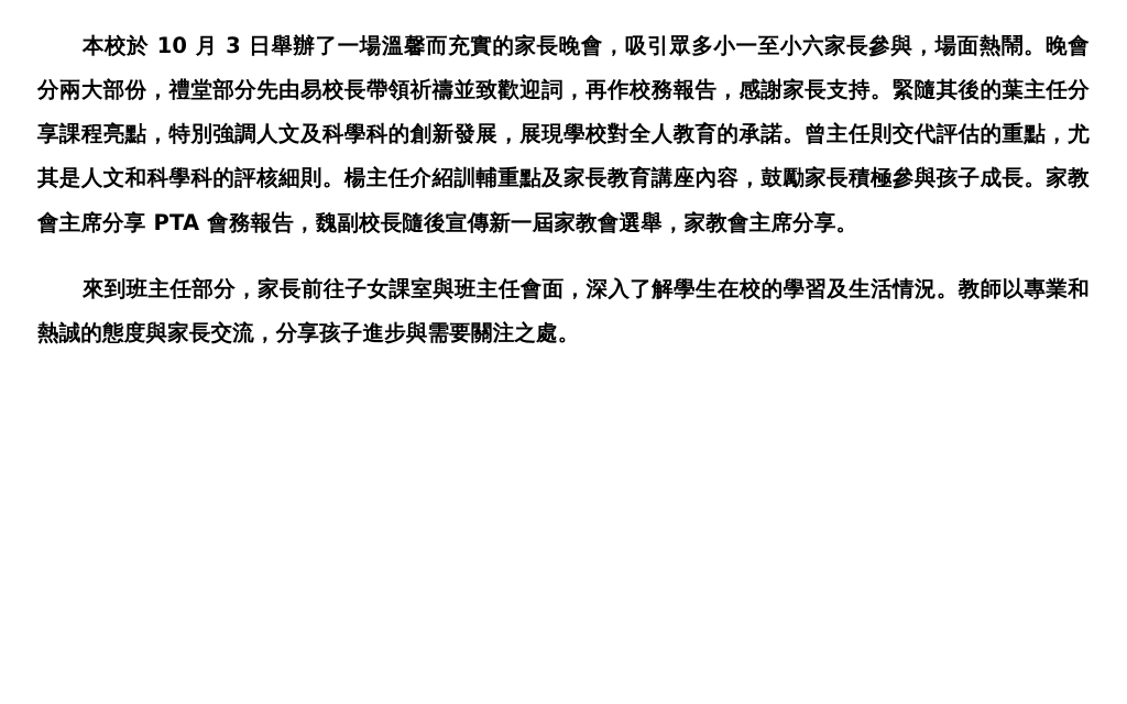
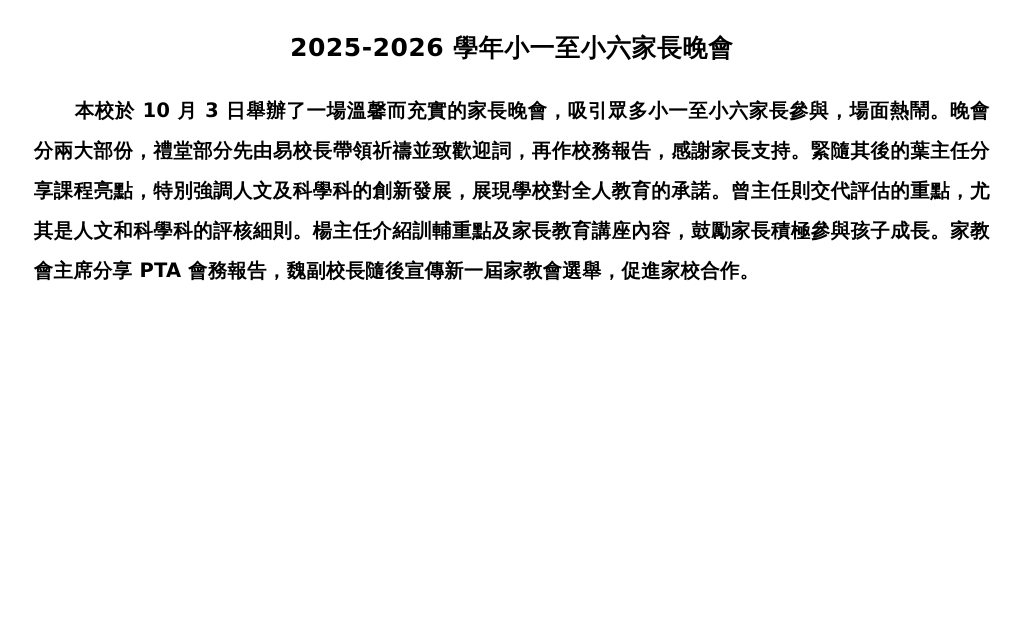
+ 2025-2026 學年小一至小六家長晚會
- 本校於 10 月 3 日舉辦了一場溫馨而充實的家長晚會，吸引眾多小一至小六家長參與，場面熱鬧。晚會分兩大部份，禮堂部分先由易校長帶領祈禱並致歡迎詞，再作校務報告，感謝家長支持。緊隨其後的葉主任分享課程亮點，特別強調人文及科學科的創新發展，展現學校對全人教育的承諾。曾主任則交代評估的重點，尤其是人文和科學科的評核細則。楊主任介紹訓輔重點及家長教育講座內容，鼓勵家長積極參與孩子成長。家教會主席分享 PTA 會務報告，魏副校長隨後宣傳新一屆家教會選舉，家教會主席分享。
+ 本校於 10 月 3 日舉辦了一場溫馨而充實的家長晚會，吸引眾多小一至小六家長參與，場面熱鬧。晚會分兩大部份，禮堂部分先由易校長帶領祈禱並致歡迎詞，再作校務報告，感謝家長支持。緊隨其後的葉主任分享課程亮點，特別強調人文及科學科的創新發展，展現學校對全人教育的承諾。曾主任則交代評估的重點，尤其是人文和科學科的評核細則。楊主任介紹訓輔重點及家長教育講座內容，鼓勵家長積極參與孩子成長。家教會主席分享 PTA 會務報告，魏副校長隨後宣傳新一屆家教會選舉，促進家校合作。
- 來到班主任部分，家長前往子女課室與班主任會面，深入了解學生在校的學習及生活情況。教師以專業和熱誠的態度與家長交流，分享孩子進步與需要關注之處。
